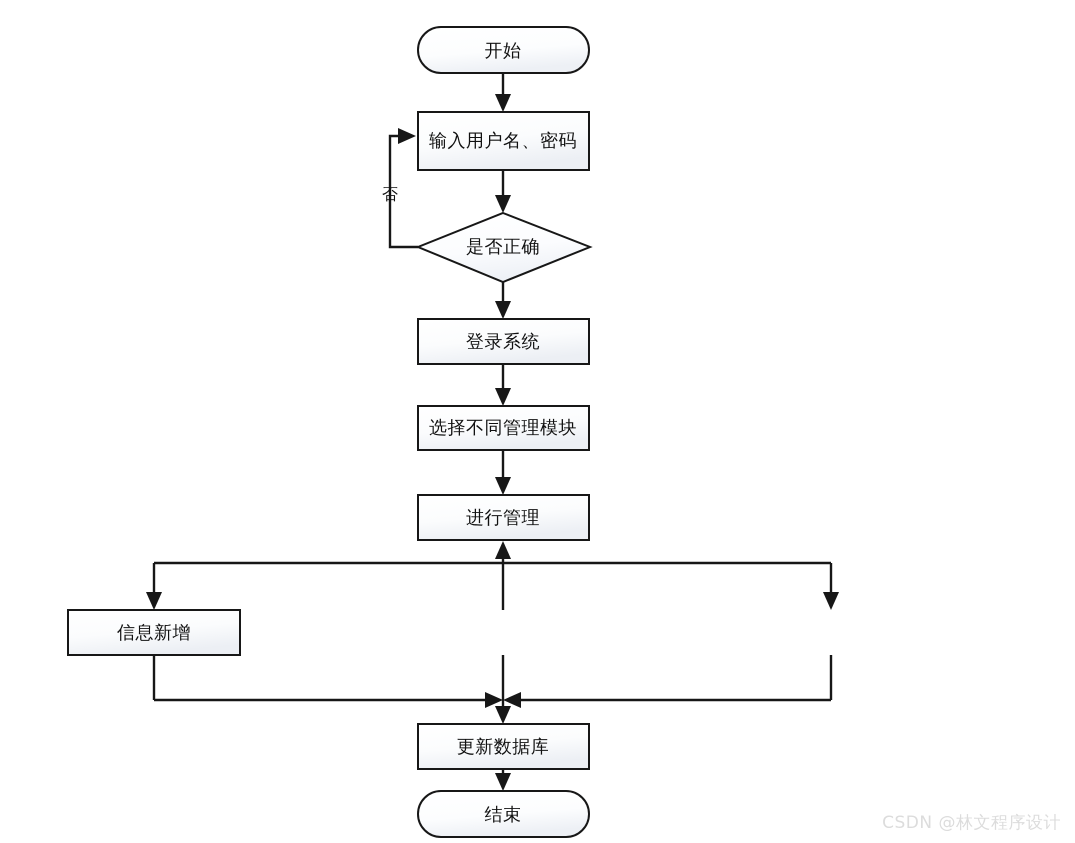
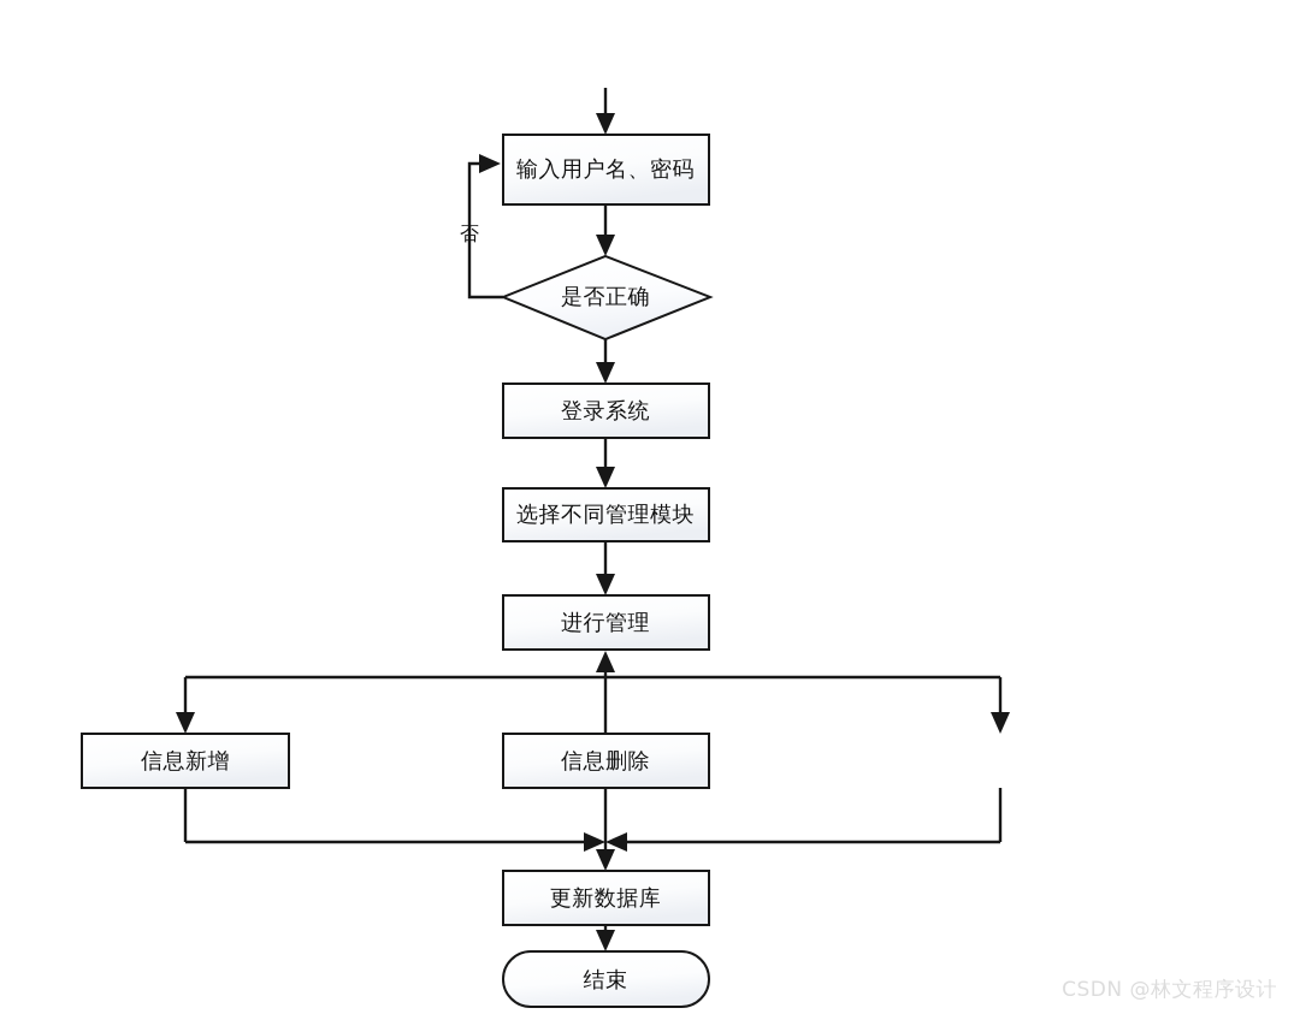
  否
- 开始
  输入用户名、密码
  是否正确
  登录系统
  选择不同管理模块
  进行管理
  信息新增
+ 信息删除
  更新数据库
  结束
  CSDN @林文程序设计
